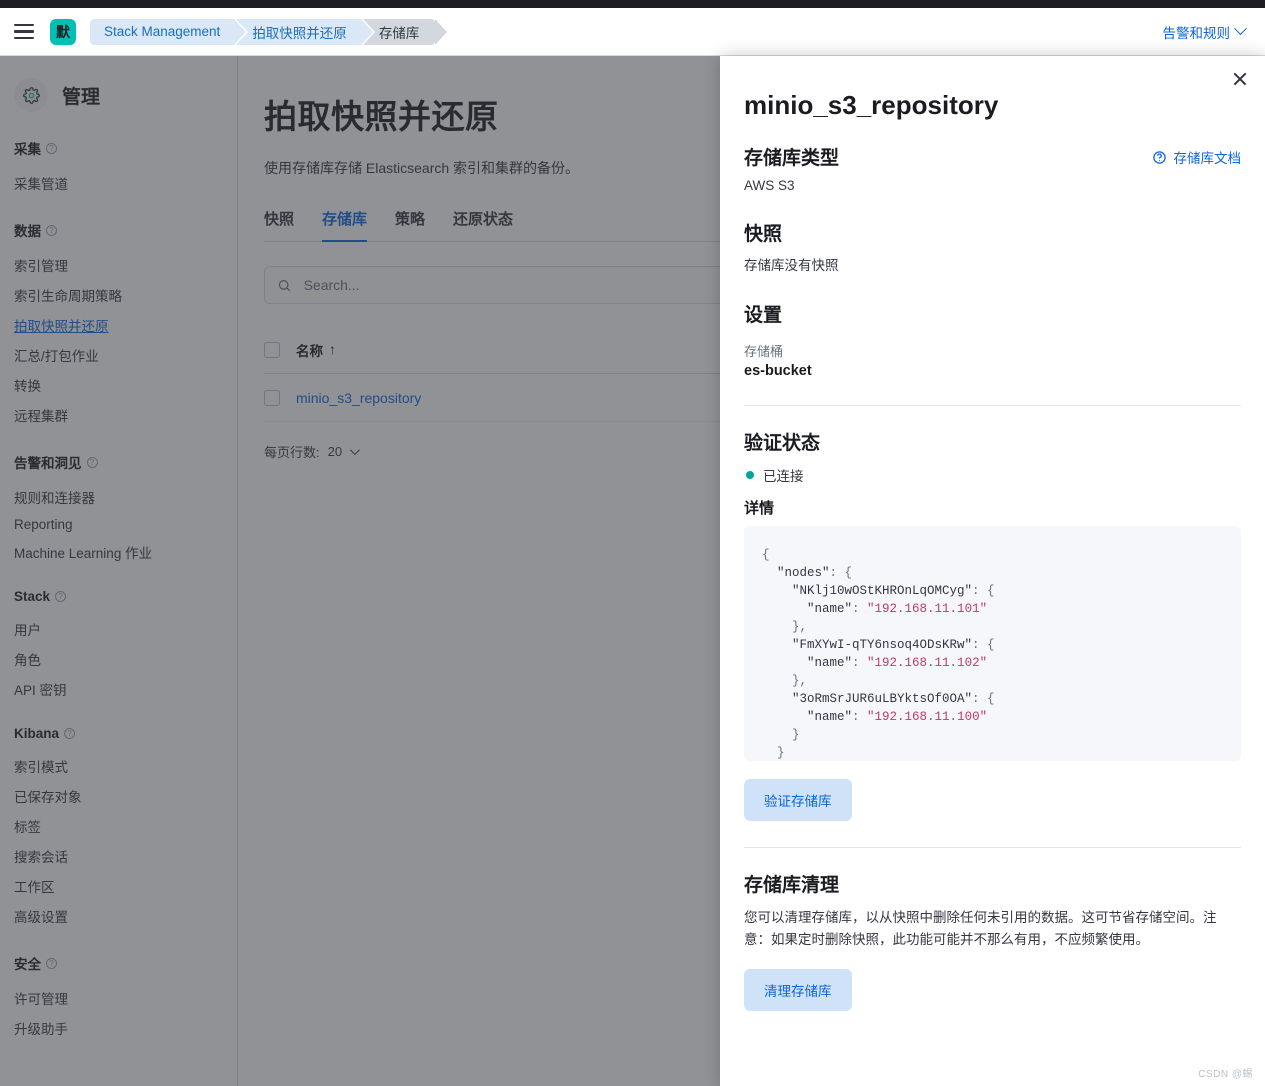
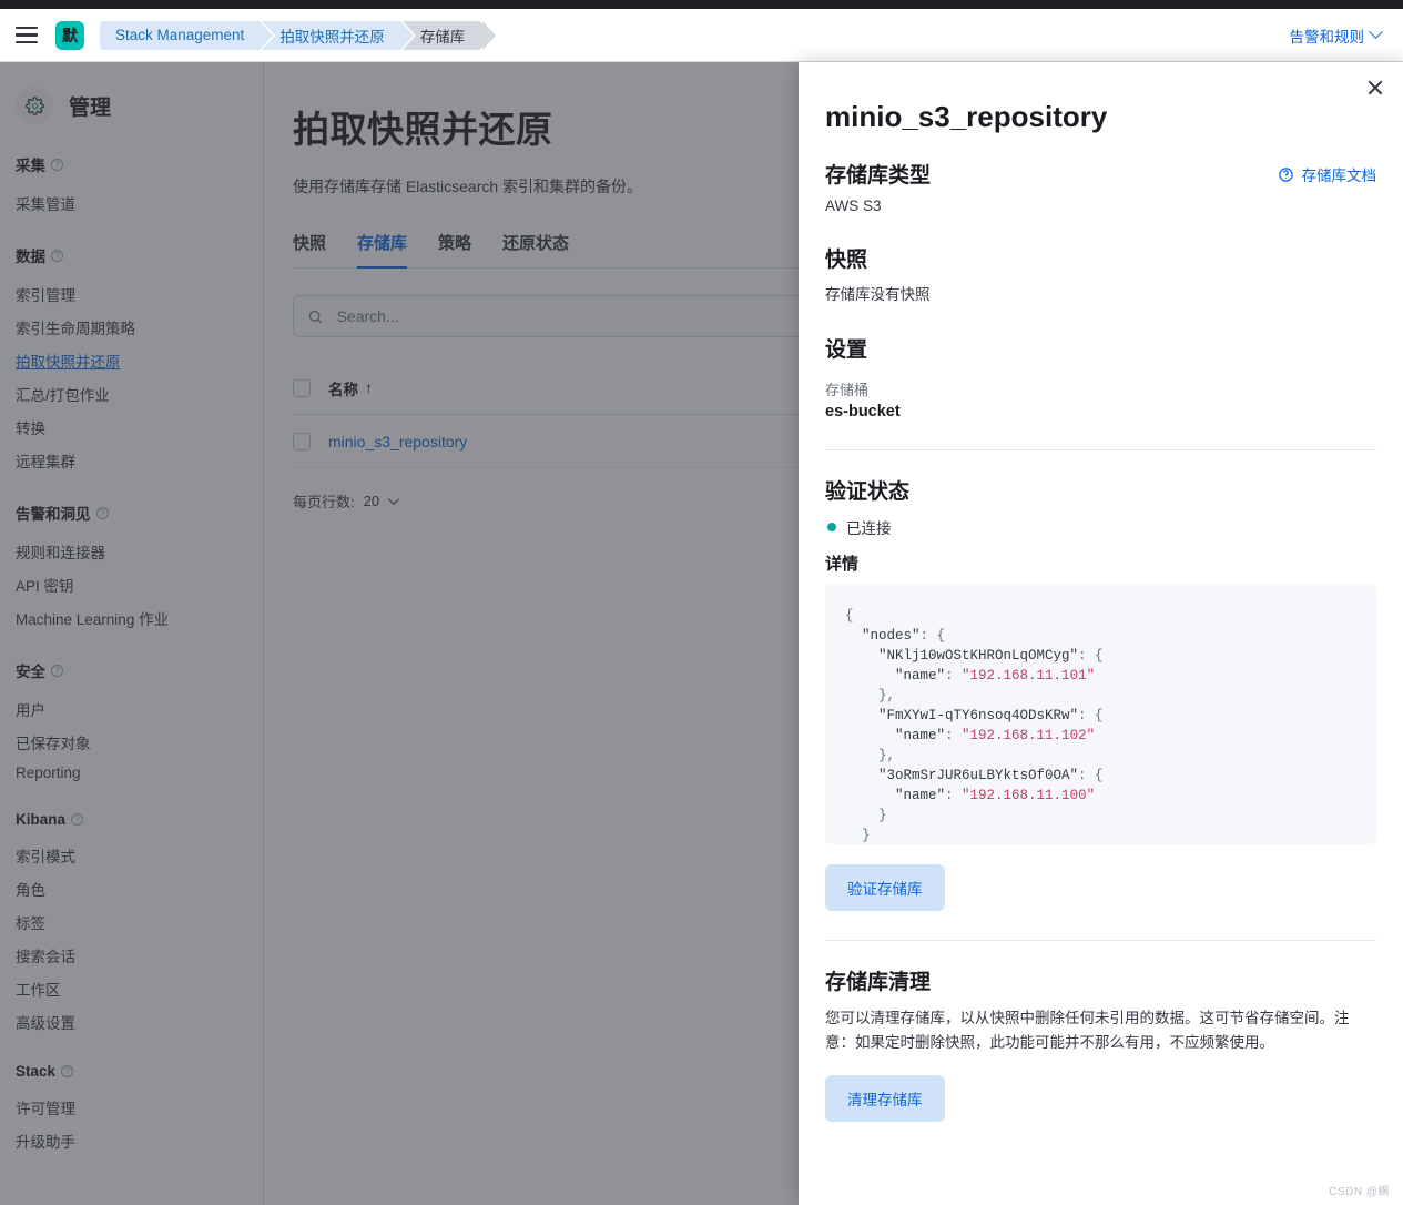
  默
  Stack Management
  拍取快照并还原
  存储库
  告警和规则
  管理
  采集
  ?
  采集管道
  数据
  ?
  索引管理
  索引生命周期策略
  拍取快照并还原
  汇总/打包作业
  转换
  远程集群
  告警和洞见
  ?
  规则和连接器
- Reporting
+ API 密钥
  Machine Learning 作业
- Stack
+ 安全
  ?
  用户
- 角色
+ 已保存对象
- API 密钥
+ Reporting
  Kibana
  ?
  索引模式
- 已保存对象
+ 角色
  标签
  搜索会话
  工作区
  高级设置
- 安全
+ Stack
  ?
  许可管理
  升级助手
  拍取快照并还原
  使用存储库存储 Elasticsearch 索引和集群的备份。
  快照
  存储库
  策略
  还原状态
  Search...
  名称
  ↑
  minio_s3_repository
  每页行数:
  20
  minio_s3_repository
  存储库类型
  AWS S3
  存储库文档
  快照
  存储库没有快照
  设置
  存储桶
  es-bucket
  验证状态
  已连接
  详情
  {
  "nodes": {
  "NKlj10wOStKHROnLqOMCyg": {
  "name": "192.168.11.101"
  },
  "FmXYwI-qTY6nsoq4ODsKRw": {
  "name": "192.168.11.102"
  },
  "3oRmSrJUR6uLBYktsOf0OA": {
  "name": "192.168.11.100"
  }
  }
  验证存储库
  存储库清理
  您可以清理存储库，以从快照中删除任何未引用的数据。这可节省存储空间。注意：如果定时删除快照，此功能可能并不那么有用，不应频繁使用。
  清理存储库
  CSDN @蜴
